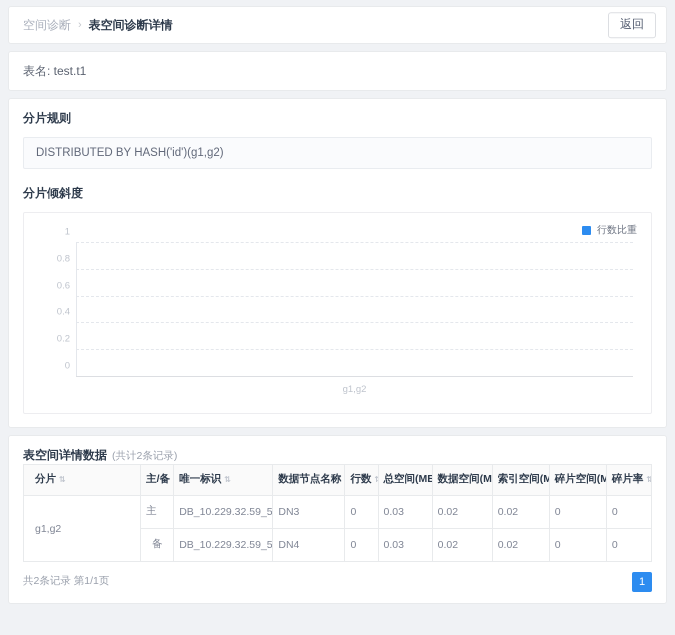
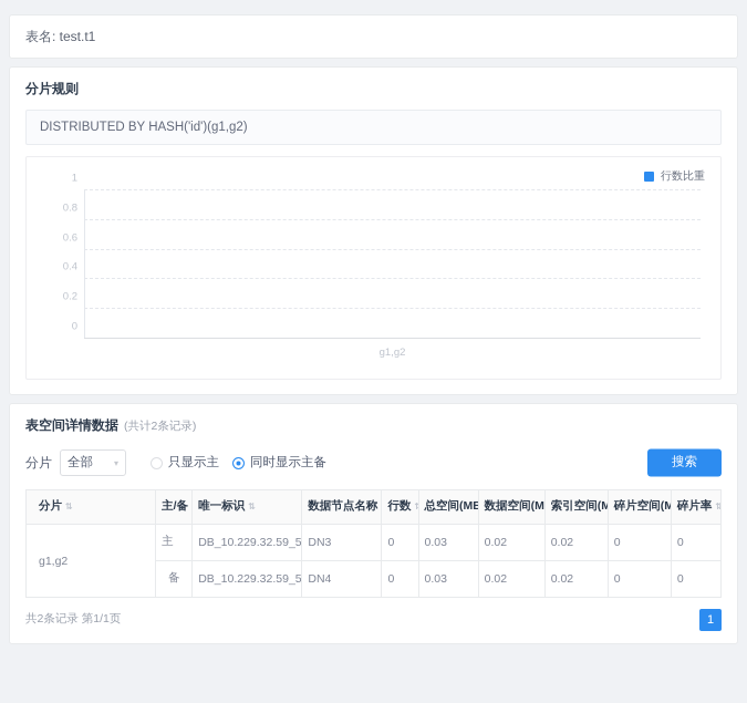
- 空间诊断
- ›
- 表空间诊断详情
- 返回
  表名: test.t1
  分片规则
  DISTRIBUTED BY HASH('id')(g1,g2)
- 分片倾斜度
  行数比重
  1
  0.8
  0.6
  0.4
  0.2
  0
  g1,g2
  表空间详情数据
  (共计2条记录)
+ 分片
+ 全部
+ ▾
+ 只显示主
+ 同时显示主备
+ 搜索
  分片 ⇅	主/备	唯一标识 ⇅	数据节点名称	行数	总空间(MB	数据空间(M	索引空间(M	碎片空间(M	碎片率 ⇅
  g1,g2	主	DB_10.229.32.59_5	DN3	0	0.03	0.02	0.02	0	0
  备	DB_10.229.32.59_5	DN4	0	0.03	0.02	0.02	0	0
  共2条记录 第1/1页
  1
